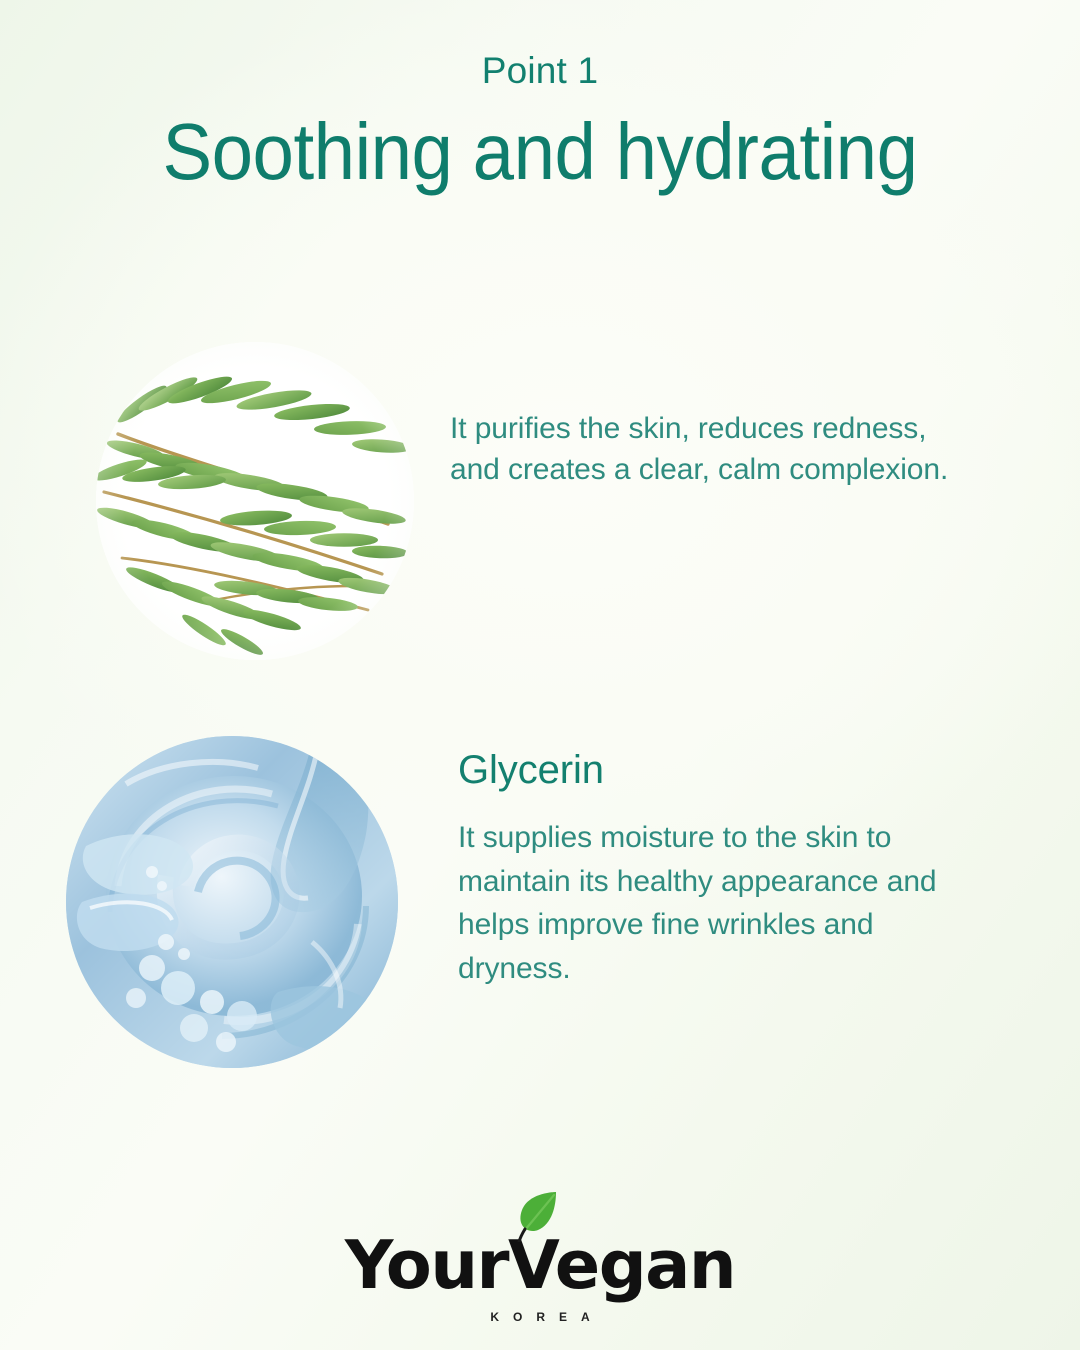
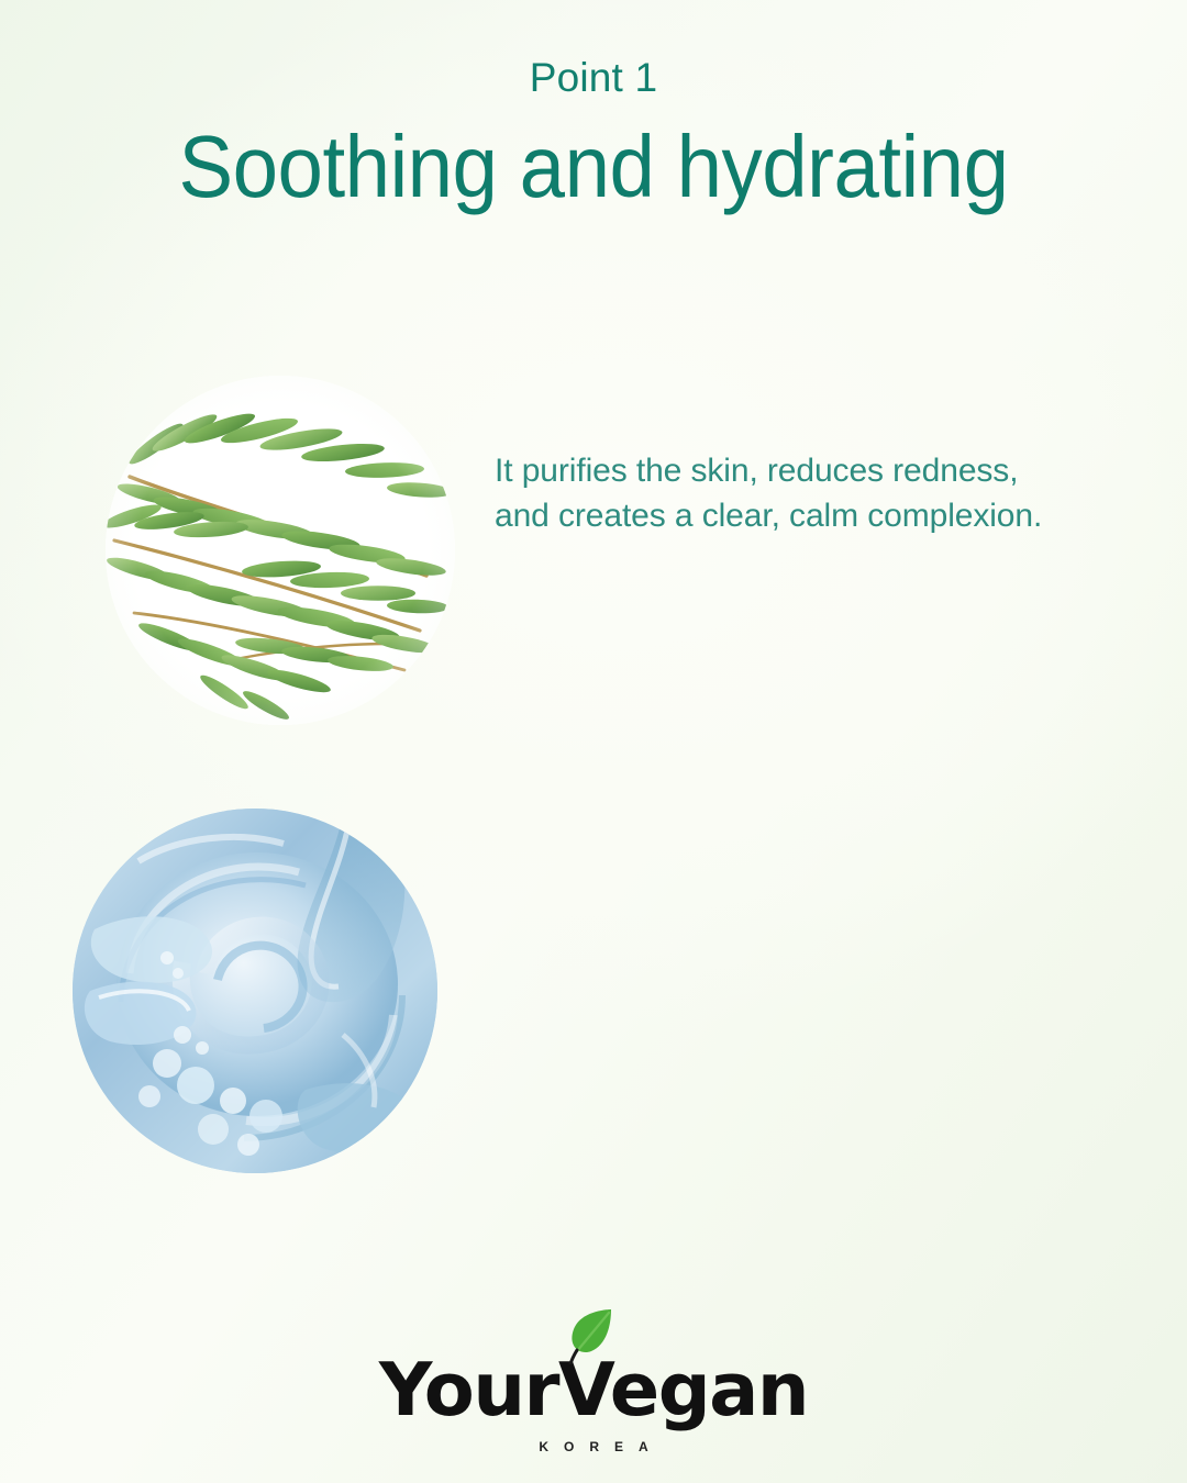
  Point 1
  Soothing and hydrating
  It purifies the skin, reduces redness,
  and creates a clear, calm complexion.
- Glycerin
- It supplies moisture to the skin to
- maintain its healthy appearance and
- helps improve fine wrinkles and
- dryness.
  YourVegan
  KOREA
